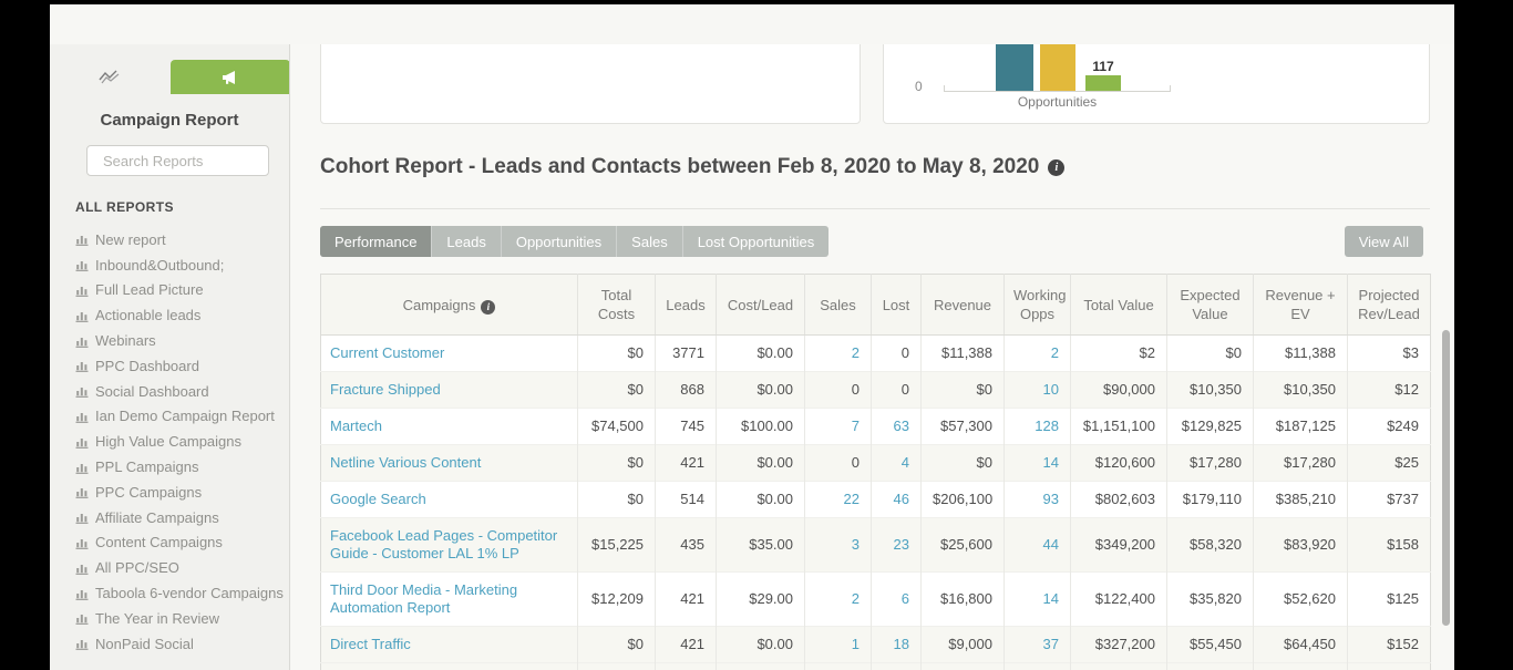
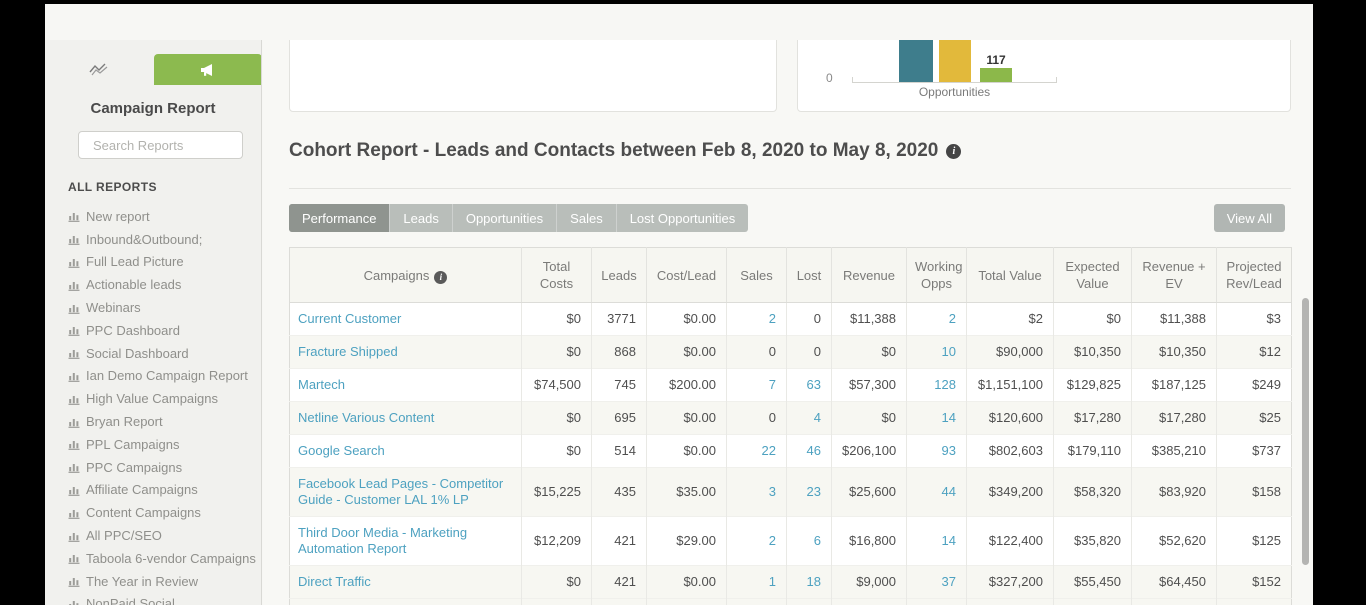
  Campaign Report
  Search Reports
  ALL REPORTS
  New report
  Inbound&Outbound;
  Full Lead Picture
  Actionable leads
  Webinars
  PPC Dashboard
  Social Dashboard
  Ian Demo Campaign Report
  High Value Campaigns
+ Bryan Report
  PPL Campaigns
  PPC Campaigns
  Affiliate Campaigns
  Content Campaigns
  All PPC/SEO
  Taboola 6-vendor Campaigns
  The Year in Review
  NonPaid Social
  0
  117
  Opportunities
  Cohort Report - Leads and Contacts between Feb 8, 2020 to May 8, 2020
  i
  Performance
  Leads
  Opportunities
  Sales
  Lost Opportunities
  View All
  Campaigns i	Total Costs	Leads	Cost/Lead	Sales	Lost	Revenue	Working Opps	Total Value	Expected Value	Revenue + EV	Projected Rev/Lead
  Current Customer	$0	3771	$0.00	2	0	$11,388	2	$2	$0	$11,388	$3
  Fracture Shipped	$0	868	$0.00	0	0	$0	10	$90,000	$10,350	$10,350	$12
- Martech	$74,500	745	$100.00	7	63	$57,300	128	$1,151,100	$129,825	$187,125	$249
+ Martech	$74,500	745	$200.00	7	63	$57,300	128	$1,151,100	$129,825	$187,125	$249
- Netline Various Content	$0	421	$0.00	0	4	$0	14	$120,600	$17,280	$17,280	$25
+ Netline Various Content	$0	695	$0.00	0	4	$0	14	$120,600	$17,280	$17,280	$25
  Google Search	$0	514	$0.00	22	46	$206,100	93	$802,603	$179,110	$385,210	$737
  Facebook Lead Pages - Competitor Guide - Customer LAL 1% LP	$15,225	435	$35.00	3	23	$25,600	44	$349,200	$58,320	$83,920	$158
  Third Door Media - Marketing Automation Report	$12,209	421	$29.00	2	6	$16,800	14	$122,400	$35,820	$52,620	$125
  Direct Traffic	$0	421	$0.00	1	18	$9,000	37	$327,200	$55,450	$64,450	$152
